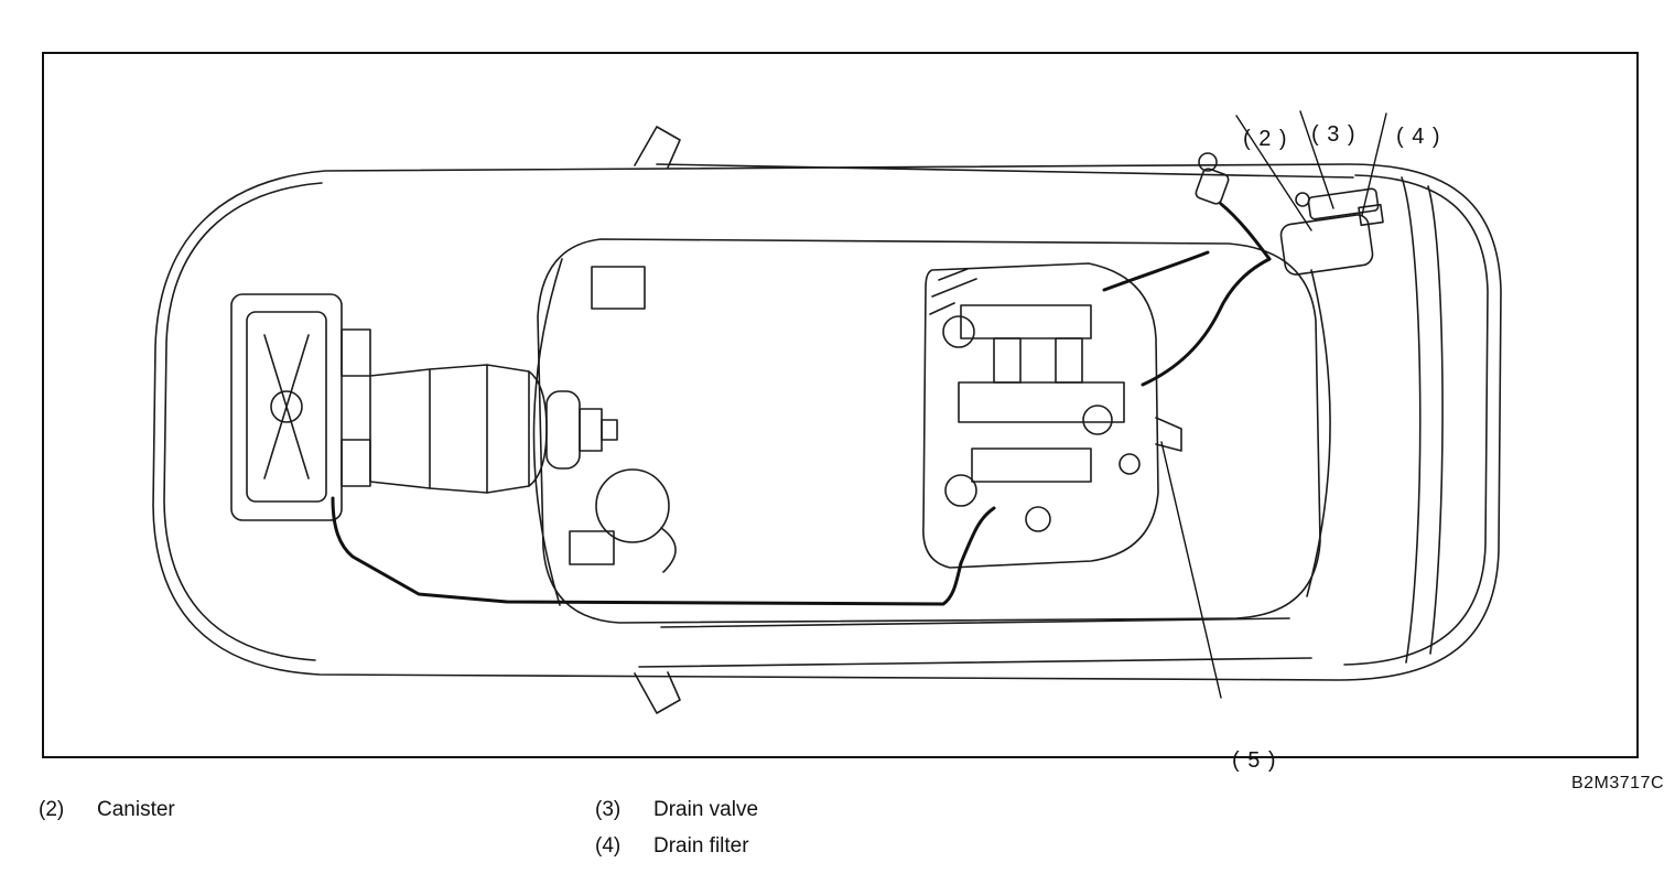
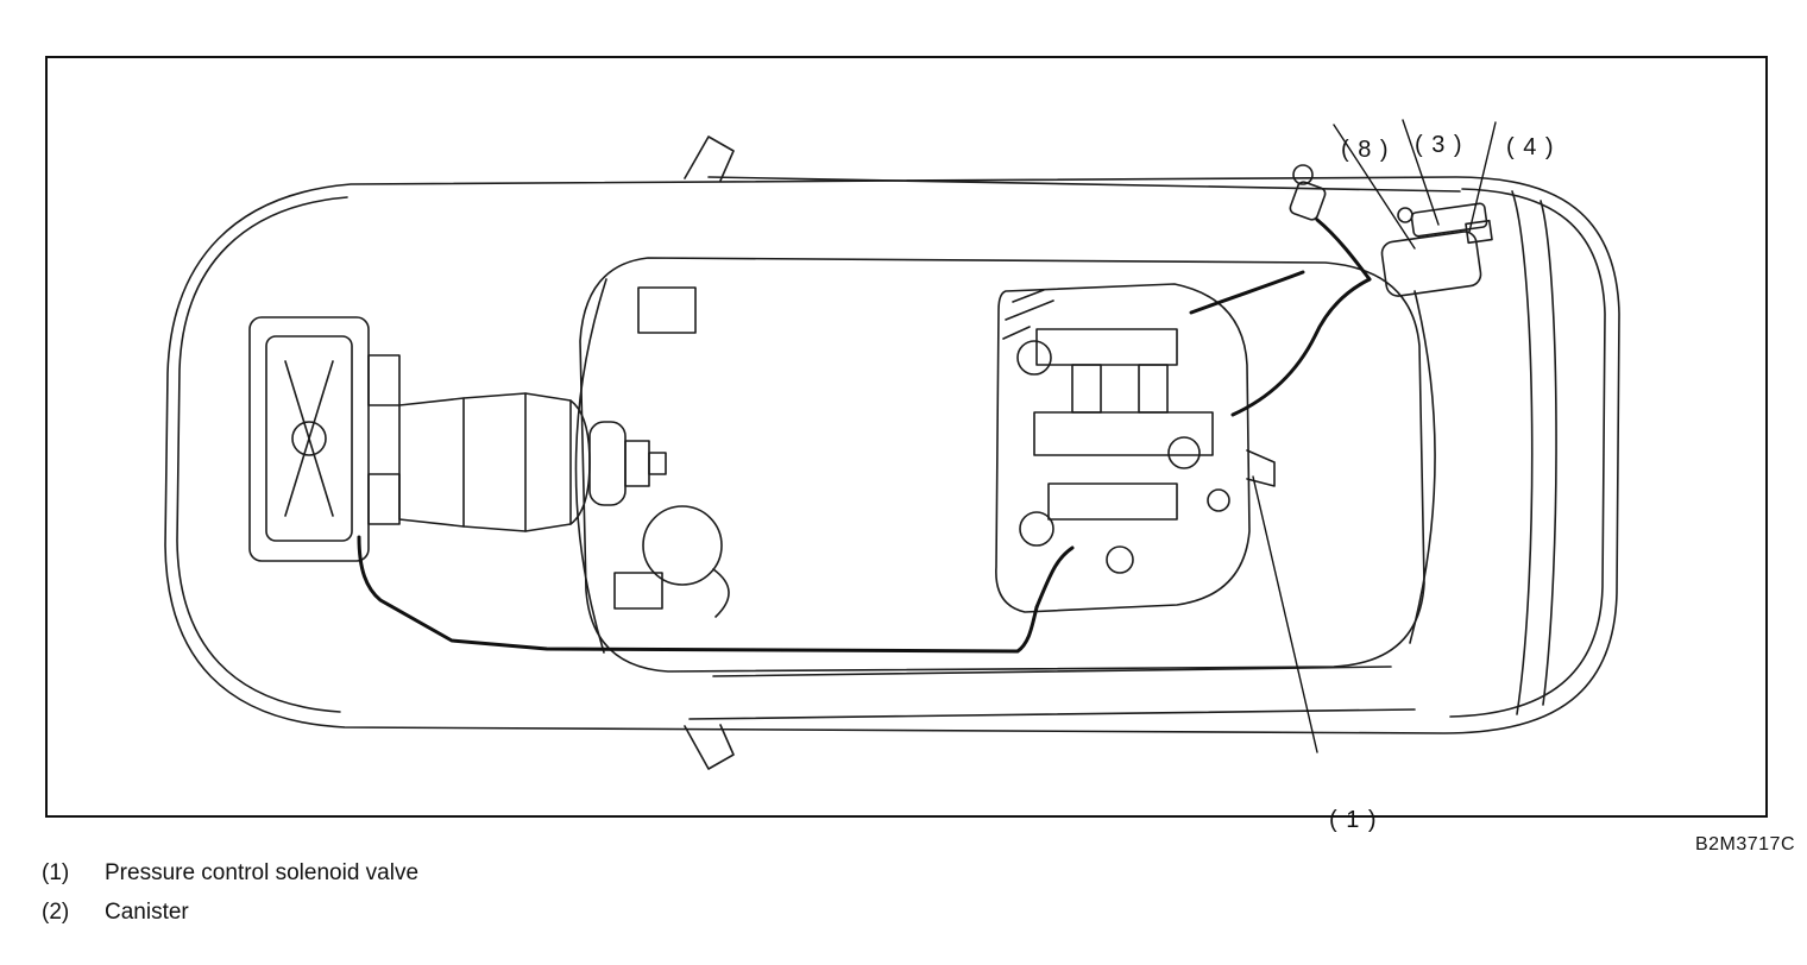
- ( 2 )
+ ( 8 )
  ( 3 )
  ( 4 )
- ( 5 )
+ ( 1 )
  B2M3717C
+ (1)
+ Pressure control solenoid valve
  (2)
  Canister
- (3)
- Drain valve
- (4)
- Drain filter
